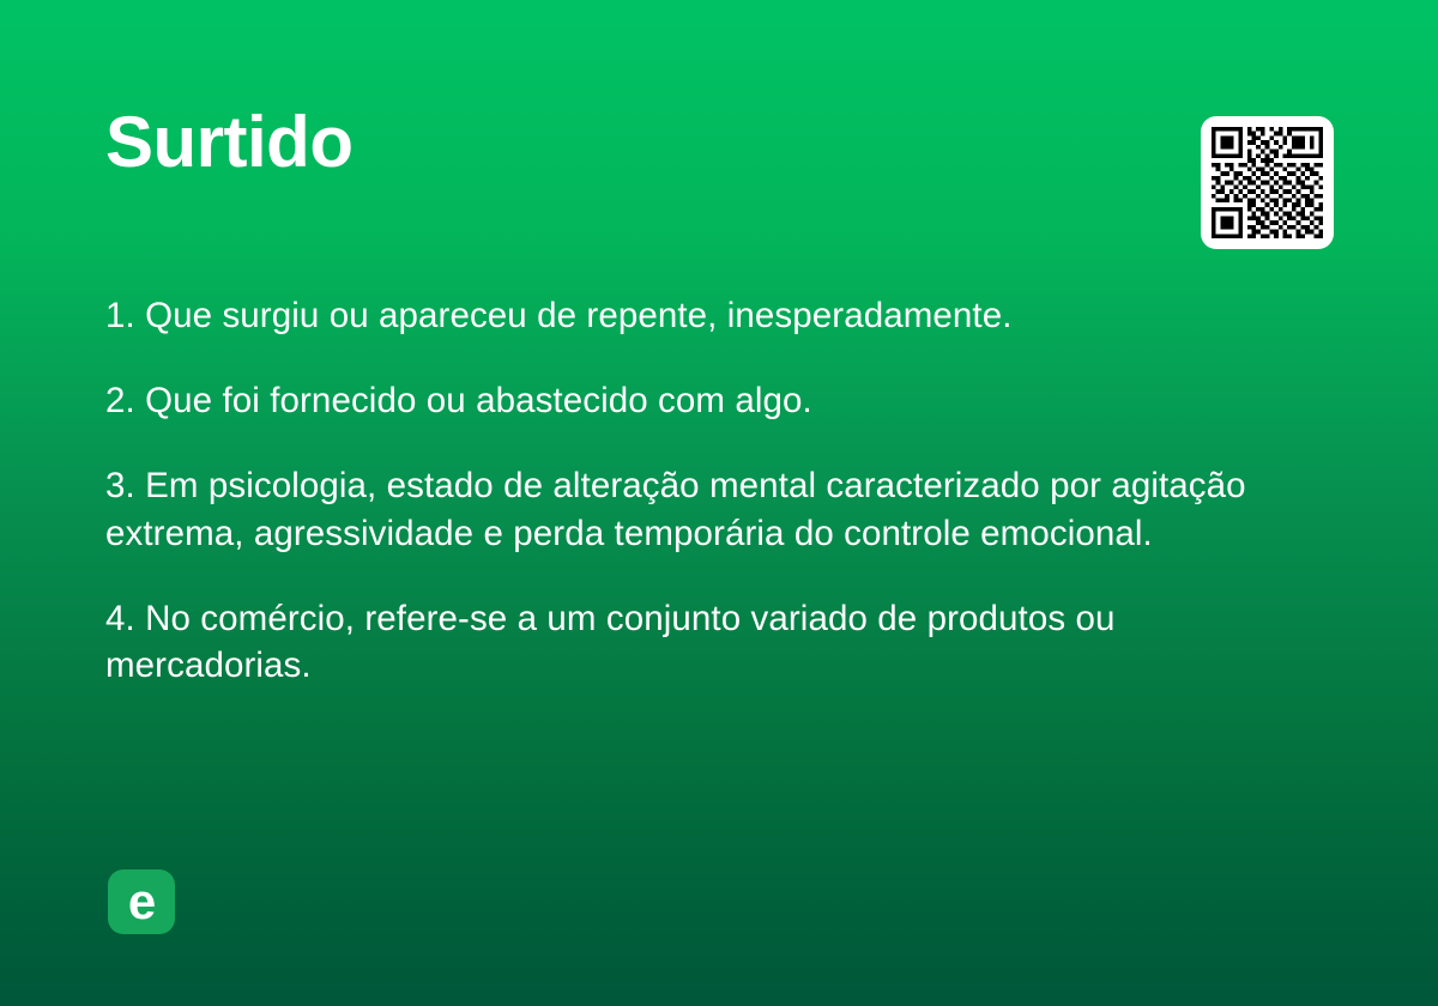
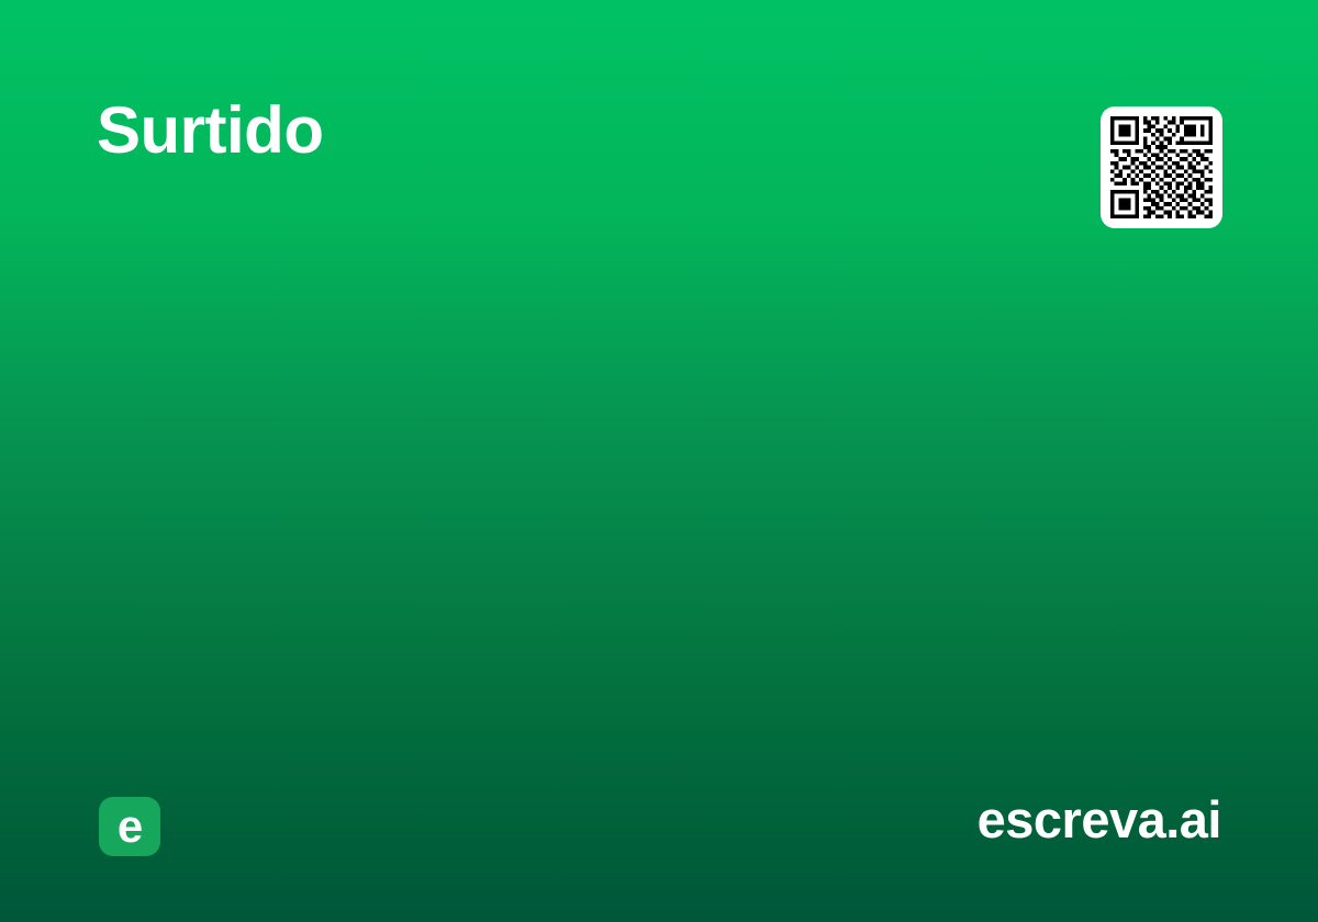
  Surtido
- 1. Que surgiu ou apareceu de repente, inesperadamente.
- 2. Que foi fornecido ou abastecido com algo.
- 3. Em psicologia, estado de alteração mental caracterizado por agitação extrema, agressividade e perda temporária do controle emocional.
- 4. No comércio, refere-se a um conjunto variado de produtos ou mercadorias.
  e
+ escreva.ai
